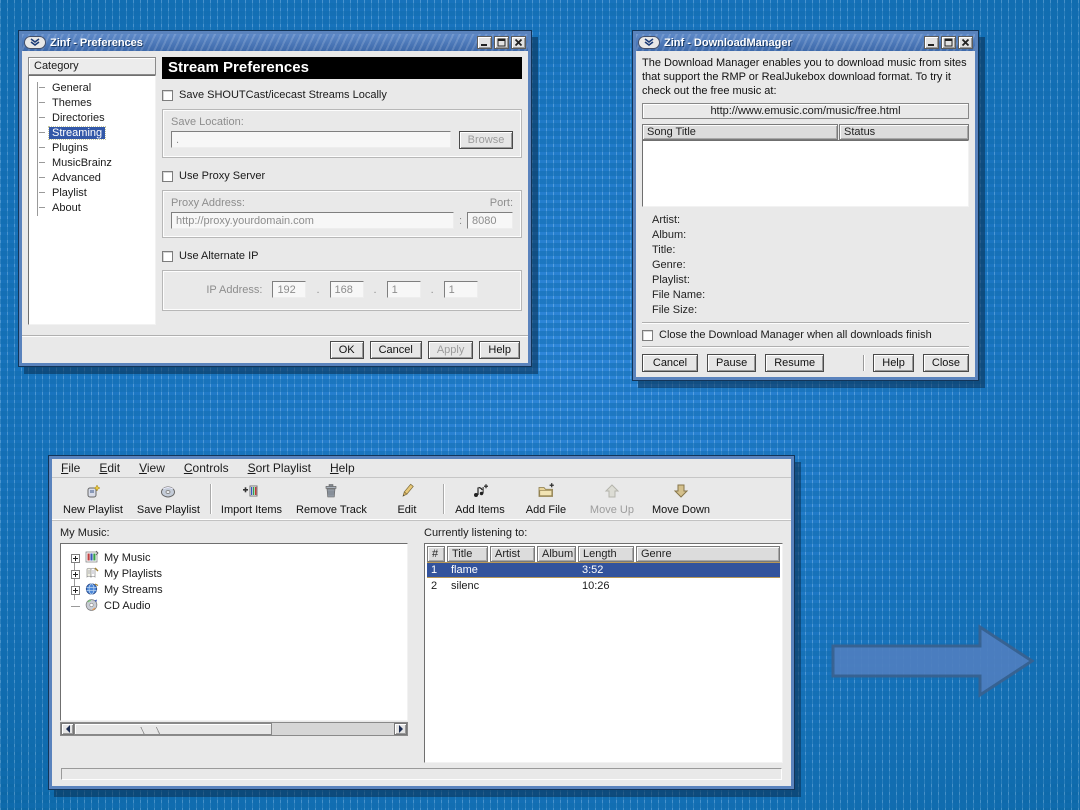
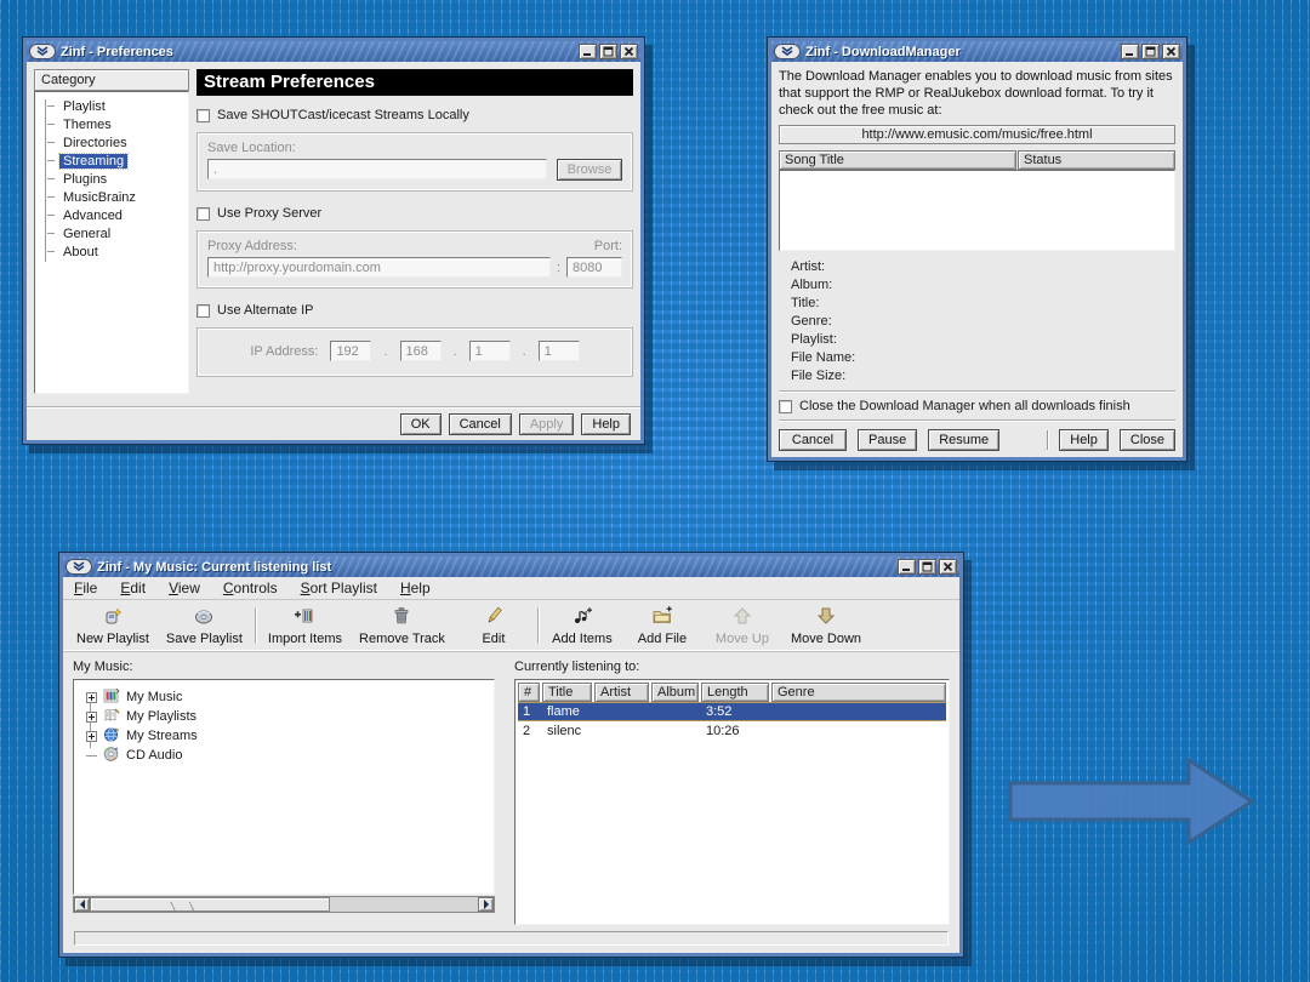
  Zinf - Preferences
  Category
- General
+ Playlist
  Themes
  Directories
  Streaming
  Plugins
  MusicBrainz
  Advanced
- Playlist
+ General
  About
  Stream Preferences
  Save SHOUTCast/icecast Streams Locally
  Save Location:
  .
  Browse
  Use Proxy Server
  Proxy Address:
  Port:
  http://proxy.yourdomain.com
  :
  8080
  Use Alternate IP
  IP Address:
  192
  .
  168
  .
  1
  .
  1
  OK
  Cancel
  Apply
  Help
  Zinf - DownloadManager
  The Download Manager enables you to download music from sites that support the RMP or RealJukebox download format. To try it check out the free music at:
  http://www.emusic.com/music/free.html
  Song Title
  Status
  Artist:
  Album:
  Title:
  Genre:
  Playlist:
  File Name:
  File Size:
  Close the Download Manager when all downloads finish
  Cancel
  Pause
  Resume
  Help
  Close
+ Zinf - My Music: Current listening list
  File
  Edit
  View
  Controls
  Sort Playlist
  Help
  New Playlist
  Save Playlist
  Import Items
  Remove Track
  Edit
  Add Items
  Add File
  Move Up
  Move Down
  My Music:
  My Music
  My Playlists
  My Streams
  CD Audio
  Currently listening to:
  #
  Title
  Artist
  Album
  Length
  Genre
  1
  flame
  3:52
  2
  silenc
  10:26
